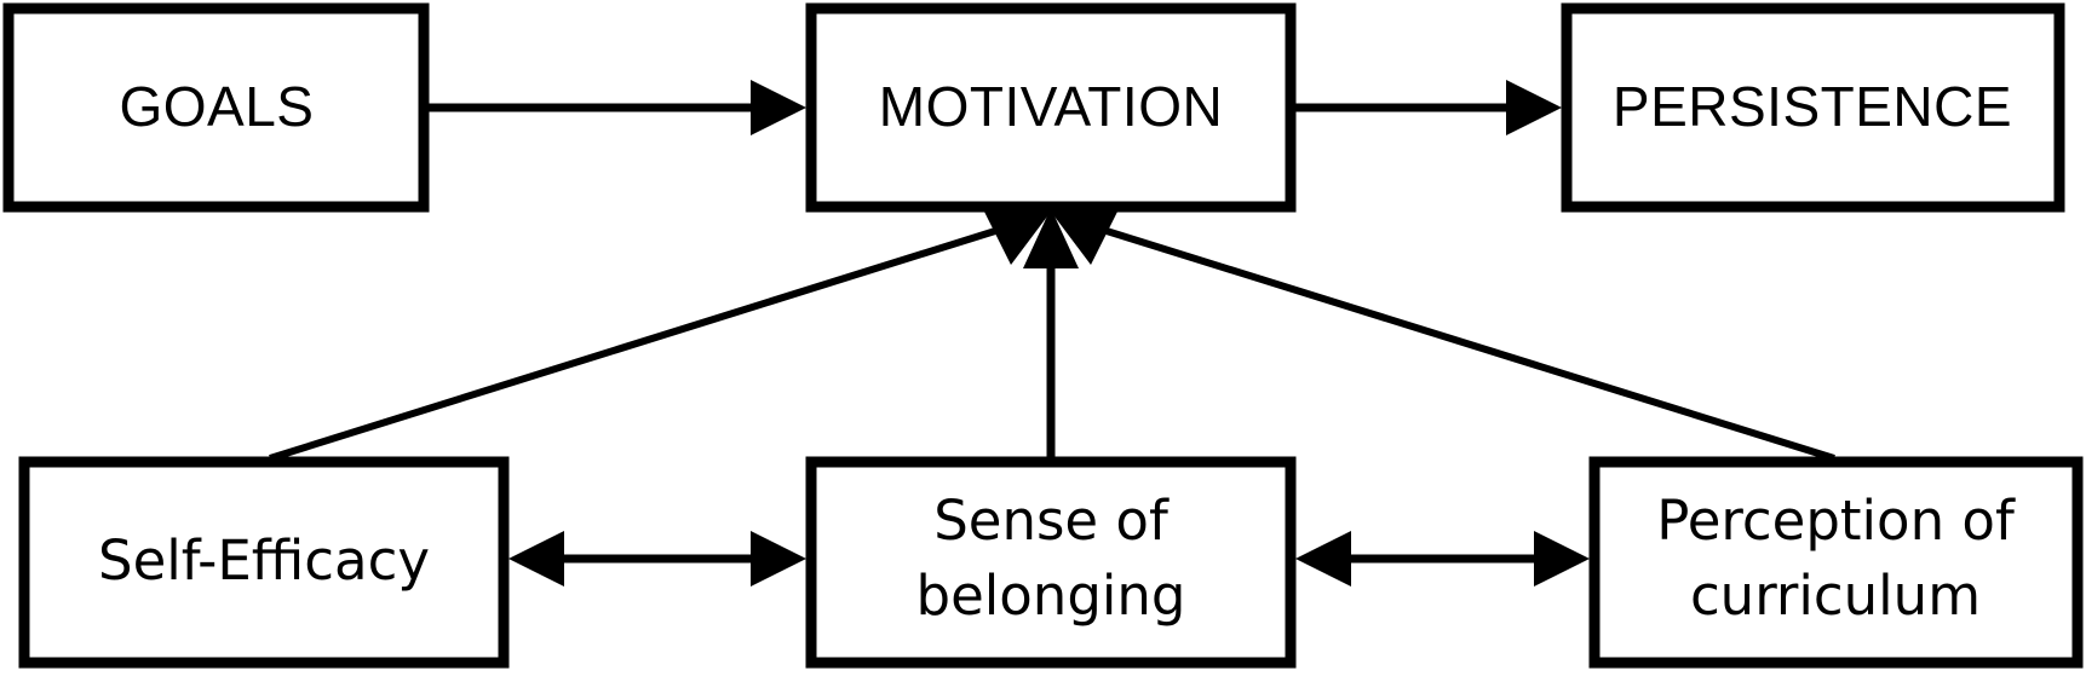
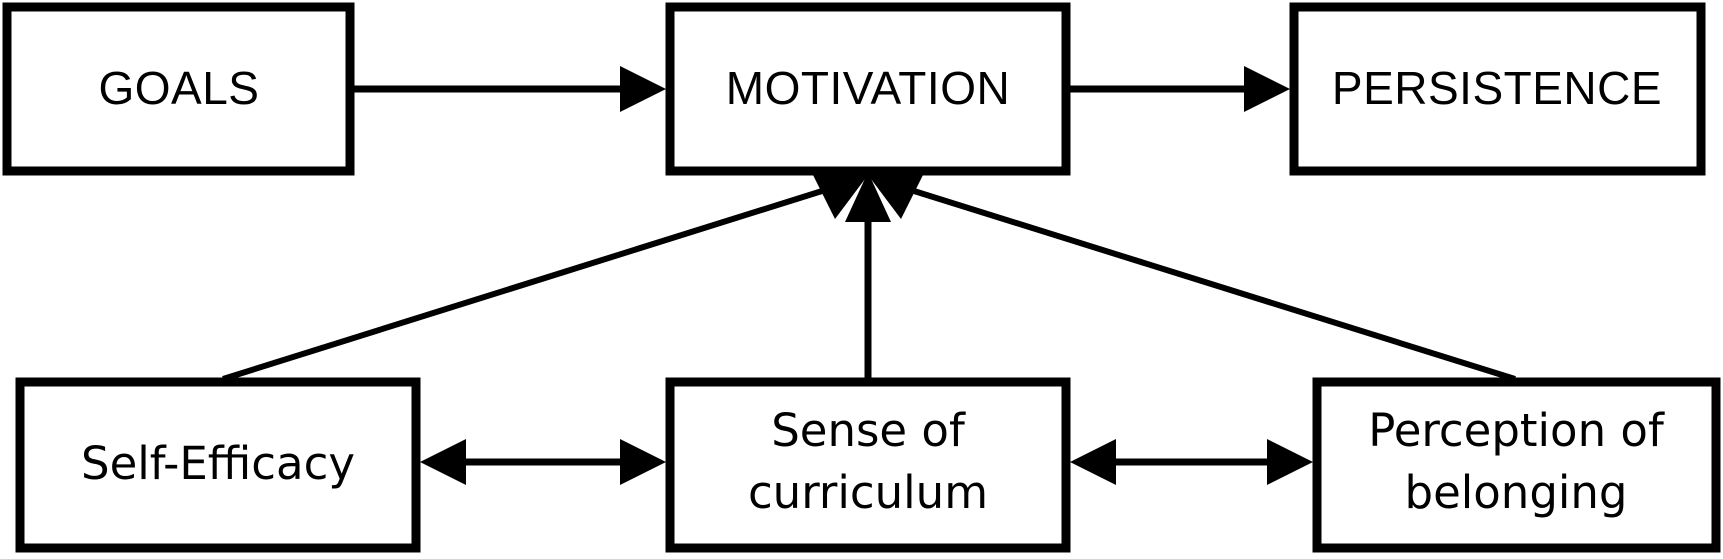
  GOALS
  MOTIVATION
  PERSISTENCE
  Self-Efficacy
  Sense of
- belonging
+ curriculum
  Perception of
- curriculum
+ belonging
